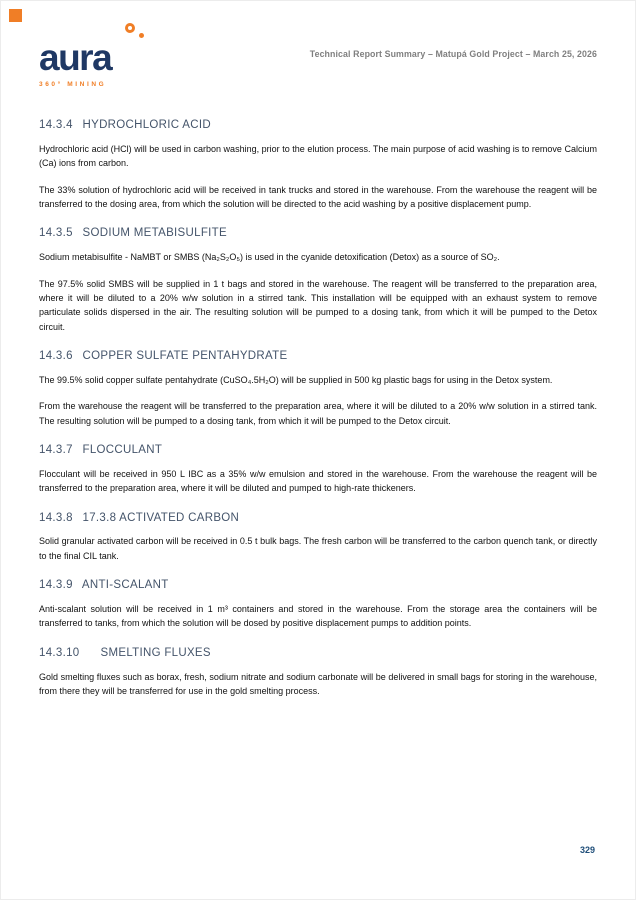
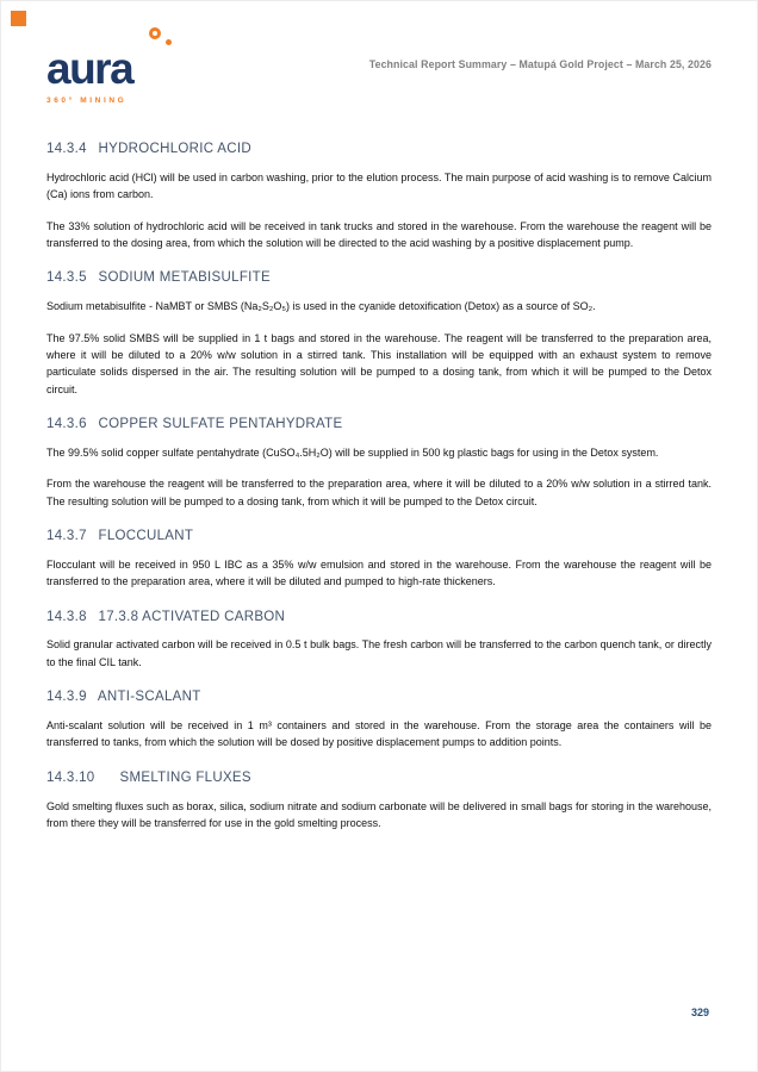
  aura
  Technical Report Summary – Matupá Gold Project – March 25, 2026
  14.3.4 HYDROCHLORIC ACID
  Hydrochloric acid (HCl) will be used in carbon washing, prior to the elution process. The main purpose of acid washing is to remove Calcium (Ca) ions from carbon.
  The 33% solution of hydrochloric acid will be received in tank trucks and stored in the warehouse. From the warehouse the reagent will be transferred to the dosing area, from which the solution will be directed to the acid washing by a positive displacement pump.
  14.3.5 SODIUM METABISULFITE
  Sodium metabisulfite - NaMBT or SMBS (Na₂S₂O₅) is used in the cyanide detoxification (Detox) as a source of SO₂.
  The 97.5% solid SMBS will be supplied in 1 t bags and stored in the warehouse. The reagent will be transferred to the preparation area, where it will be diluted to a 20% w/w solution in a stirred tank. This installation will be equipped with an exhaust system to remove particulate solids dispersed in the air. The resulting solution will be pumped to a dosing tank, from which it will be pumped to the Detox circuit.
  14.3.6 COPPER SULFATE PENTAHYDRATE
  The 99.5% solid copper sulfate pentahydrate (CuSO₄.5H₂O) will be supplied in 500 kg plastic bags for using in the Detox system.
  From the warehouse the reagent will be transferred to the preparation area, where it will be diluted to a 20% w/w solution in a stirred tank. The resulting solution will be pumped to a dosing tank, from which it will be pumped to the Detox circuit.
  14.3.7 FLOCCULANT
  Flocculant will be received in 950 L IBC as a 35% w/w emulsion and stored in the warehouse. From the warehouse the reagent will be transferred to the preparation area, where it will be diluted and pumped to high-rate thickeners.
  14.3.8 17.3.8 ACTIVATED CARBON
  Solid granular activated carbon will be received in 0.5 t bulk bags. The fresh carbon will be transferred to the carbon quench tank, or directly to the final CIL tank.
  14.3.9 ANTI-SCALANT
  Anti-scalant solution will be received in 1 m³ containers and stored in the warehouse. From the storage area the containers will be transferred to tanks, from which the solution will be dosed by positive displacement pumps to addition points.
  14.3.10 SMELTING FLUXES
- Gold smelting fluxes such as borax, fresh, sodium nitrate and sodium carbonate will be delivered in small bags for storing in the warehouse, from there they will be transferred for use in the gold smelting process.
+ Gold smelting fluxes such as borax, silica, sodium nitrate and sodium carbonate will be delivered in small bags for storing in the warehouse, from there they will be transferred for use in the gold smelting process.
  329
